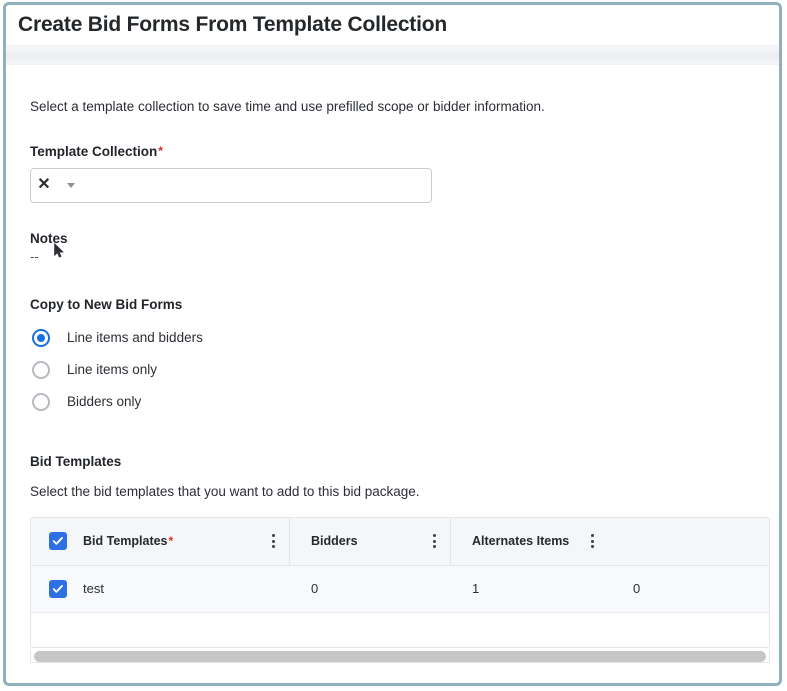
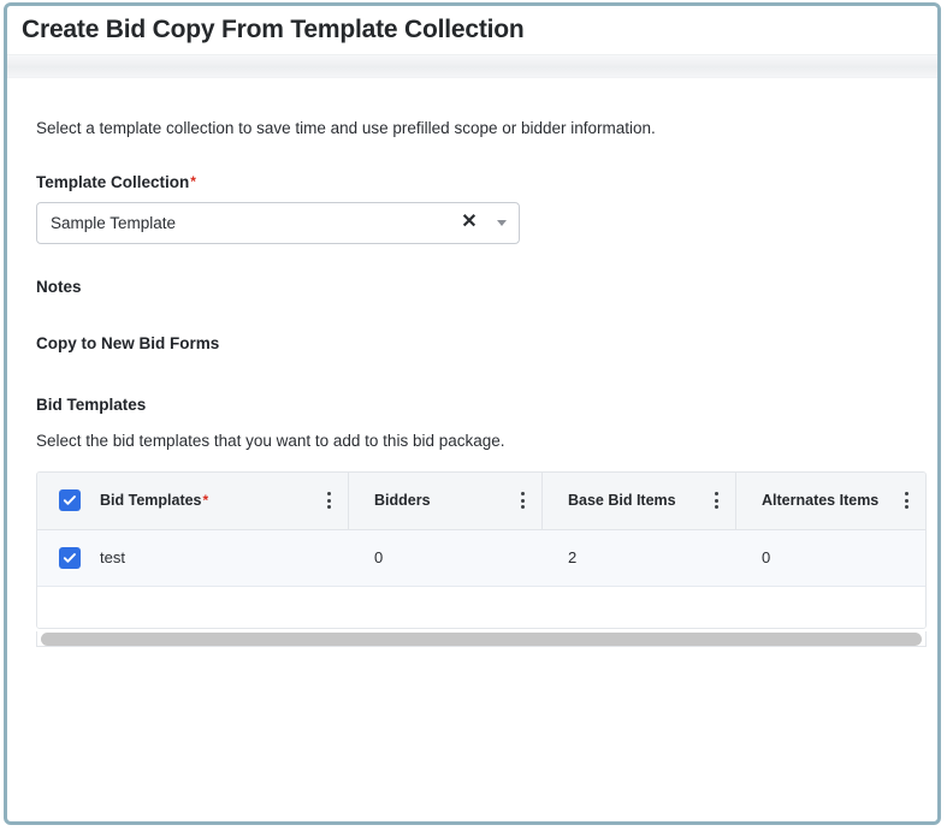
- Create Bid Forms From Template Collection
+ Create Bid Copy From Template Collection
  Select a template collection to save time and use prefilled scope or bidder information.
  Template Collection*
+ Sample Template
  ✕
  Notes
- --
  Copy to New Bid Forms
- Line items and bidders
- Line items only
- Bidders only
  Bid Templates
  Select the bid templates that you want to add to this bid package.
  Bid Templates
  *
  Bidders
+ Base Bid Items
  Alternates Items
  test
  0
- 1
+ 2
  0
